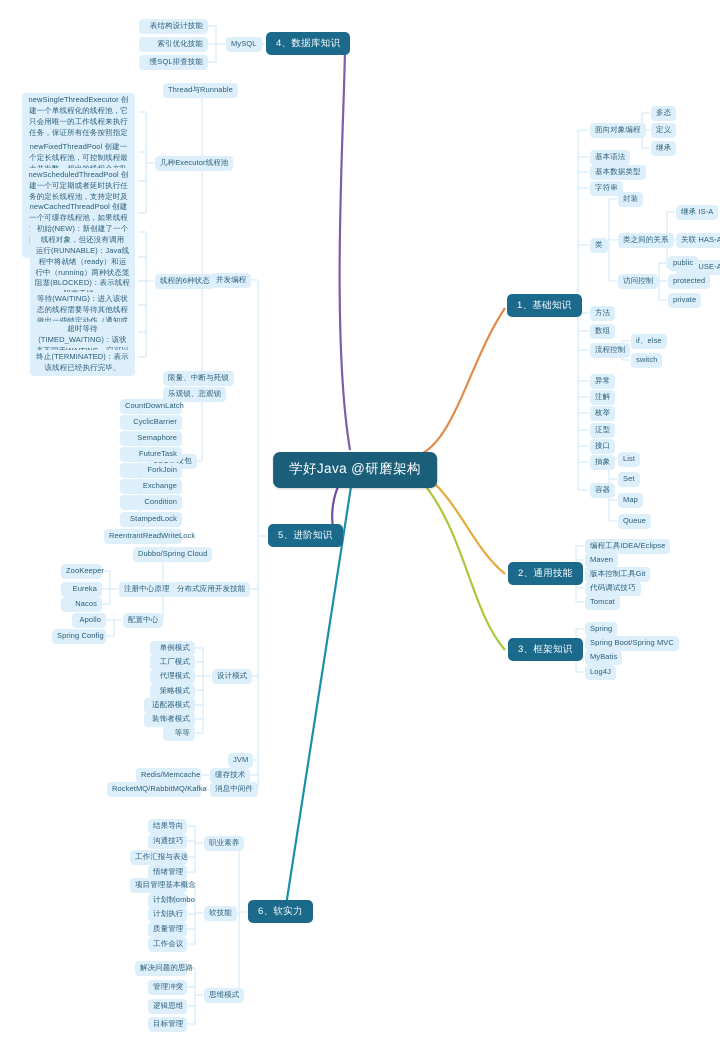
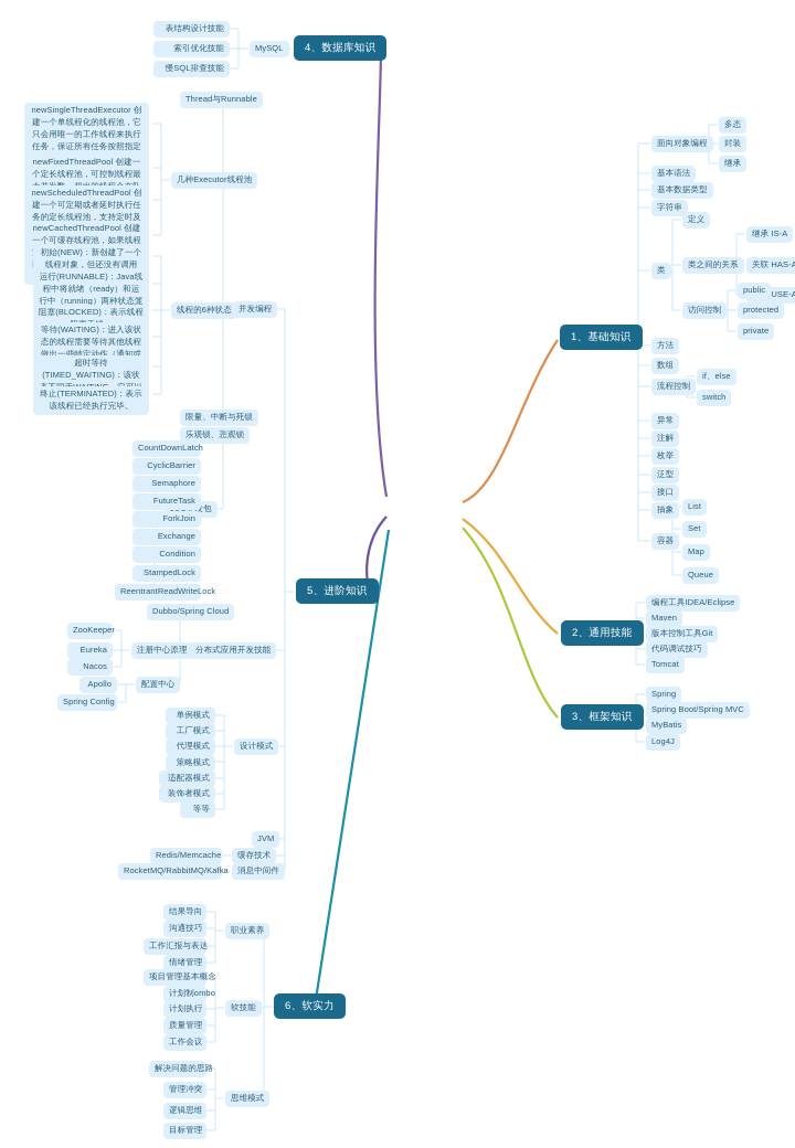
- 学好Java @研磨架构
  1、基础知识
  面向对象编程
  多态
- 定义
+ 封装
  继承
  基本语法
  基本数据类型
  字符串
  类
- 封装
+ 定义
  类之间的关系
  继承 IS-A
  关联 HAS-A
  USE-A
  访问控制
  public
  protected
  private
  方法
  数组
  流程控制
  if、else
  switch
  异常
  注解
  枚举
  泛型
  接口
  抽象
  容器
  List
  Set
  Map
  Queue
  2、通用技能
  编程工具IDEA/Eclipse
  Maven
  版本控制工具Git
  代码调试技巧
  Tomcat
  3、框架知识
  Spring
  Spring Boot/Spring MVC
  MyBatis
  Log4J
  4、数据库知识
  MySQL
  表结构设计技能
  索引优化技能
  慢SQL排查技能
  5、进阶知识
  并发编程
  Thread与Runnable
  几种Executor线程池
  newSingleThreadExecutor 创建一个单线程化的线程池，它只会用唯一的工作线程来执行任务，保证所有任务按照指定
  newScheduledThreadPool 创建一个可定期或者延时执行任务的定长线程池，支持定时及
  线程的6种状态
  初始(NEW)：新创建了一个线程对象，但还没有调用
  运行(RUNNABLE)：Java线程中将就绪（ready）和运行中（running）两种状态笼
  阻塞(BLOCKED)：表示线程
  等待(WAITING)：进入该状态的线程需要等待其他线程做出一些特定动作（通知或
  终止(TERMINATED)：表示该线程已经执行完毕。
  限量、中断与死锁
  乐观锁、悲观锁
  CountDownLatch
  CyclicBarrier
  Semaphore
  FutureTask
  ForkJoin
  Exchange
  Condition
  StampedLock
  ReentrantReadWriteLock
  分布式应用开发技能
  Dubbo/Spring Cloud
  注册中心原理
  ZooKeeper
  Eureka
  Nacos
  配置中心
  Apollo
  Spring Config
  设计模式
  单例模式
  工厂模式
  代理模式
  策略模式
  适配器模式
  装饰者模式
  等等
  JVM
  缓存技术
  Redis/Memcache
  消息中间件
  RocketMQ/RabbitMQ/Kafka
  6、软实力
  职业素养
  结果导向
  沟通技巧
  工作汇报与表达
  情绪管理
  软技能
  项目管理基本概念
  计划制ombo
  计划执行
  质量管理
  工作会议
  思维模式
  解决问题的思路
  管理冲突
  逻辑思维
  目标管理
